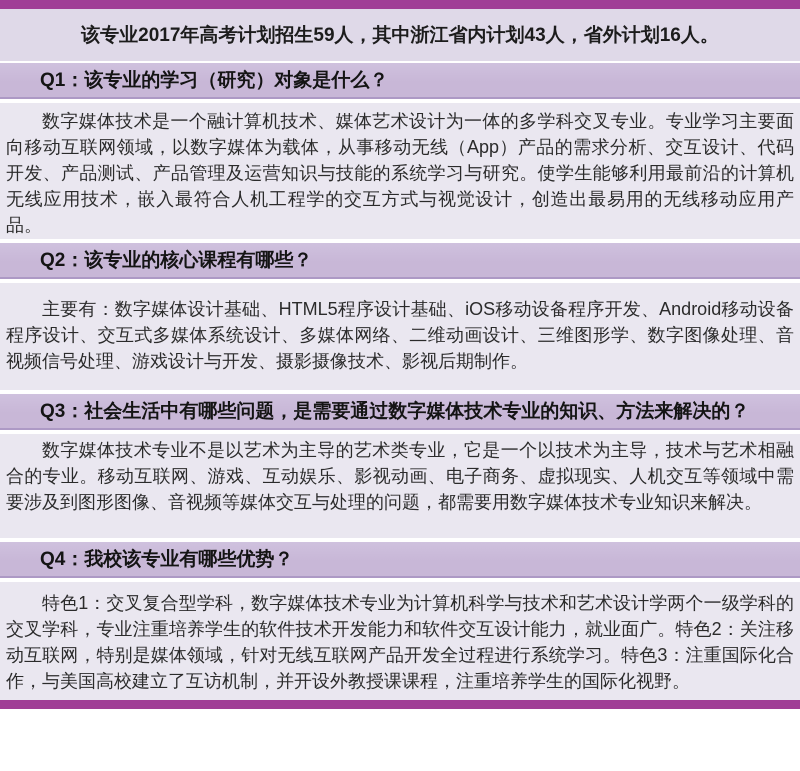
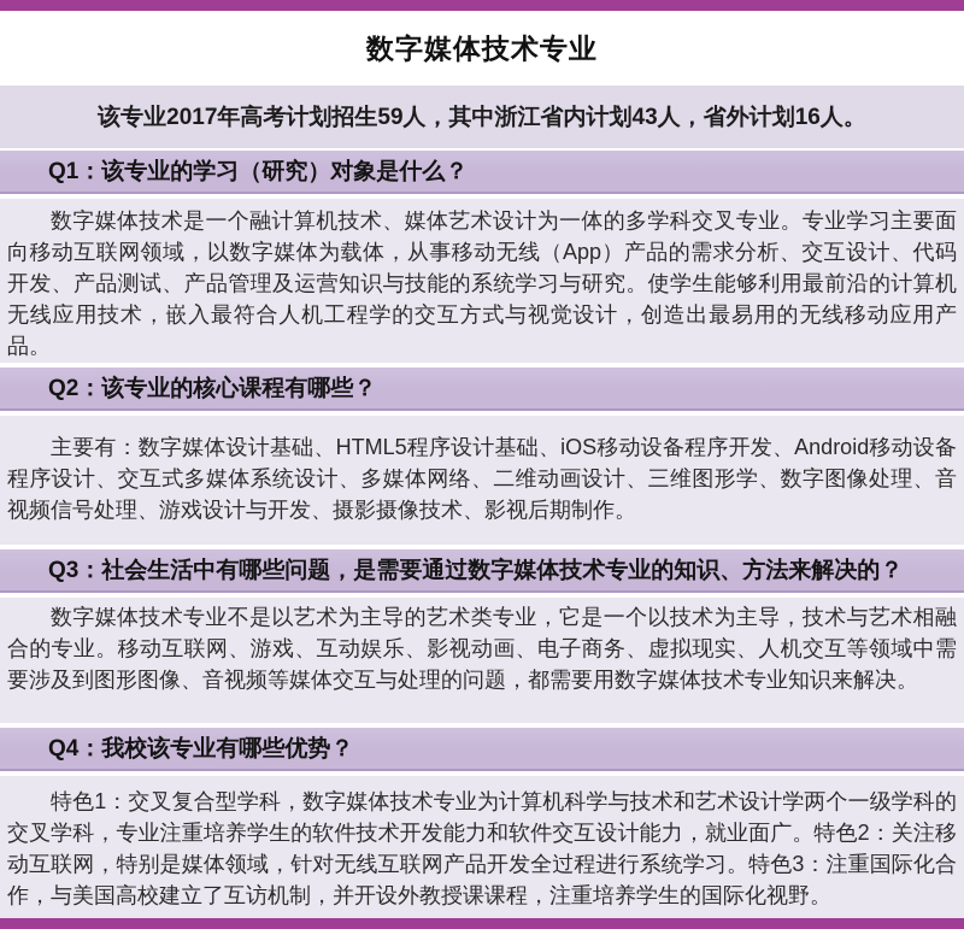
+ 数字媒体技术专业
  该专业2017年高考计划招生59人，其中浙江省内计划43人，省外计划16人。
  Q1：该专业的学习（研究）对象是什么？
  数字媒体技术是一个融计算机技术、媒体艺术设计为一体的多学科交叉专业。专业学习主要面向移动互联网领域，以数字媒体为载体，从事移动无线（App）产品的需求分析、交互设计、代码开发、产品测试、产品管理及运营知识与技能的系统学习与研究。使学生能够利用最前沿的计算机无线应用技术，嵌入最符合人机工程学的交互方式与视觉设计，创造出最易用的无线移动应用产品。
  Q2：该专业的核心课程有哪些？
  主要有：数字媒体设计基础、HTML5程序设计基础、iOS移动设备程序开发、Android移动设备程序设计、交互式多媒体系统设计、多媒体网络、二维动画设计、三维图形学、数字图像处理、音视频信号处理、游戏设计与开发、摄影摄像技术、影视后期制作。
  Q3：社会生活中有哪些问题，是需要通过数字媒体技术专业的知识、方法来解决的？
  数字媒体技术专业不是以艺术为主导的艺术类专业，它是一个以技术为主导，技术与艺术相融合的专业。移动互联网、游戏、互动娱乐、影视动画、电子商务、虚拟现实、人机交互等领域中需要涉及到图形图像、音视频等媒体交互与处理的问题，都需要用数字媒体技术专业知识来解决。
  Q4：我校该专业有哪些优势？
  特色1：交叉复合型学科，数字媒体技术专业为计算机科学与技术和艺术设计学两个一级学科的交叉学科，专业注重培养学生的软件技术开发能力和软件交互设计能力，就业面广。特色2：关注移动互联网，特别是媒体领域，针对无线互联网产品开发全过程进行系统学习。特色3：注重国际化合作，与美国高校建立了互访机制，并开设外教授课课程，注重培养学生的国际化视野。
